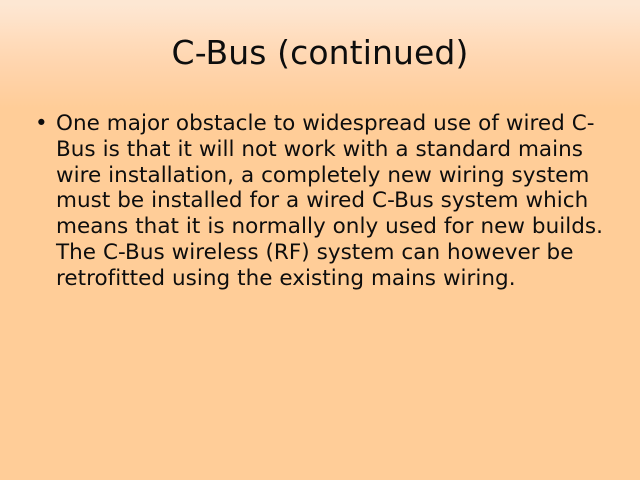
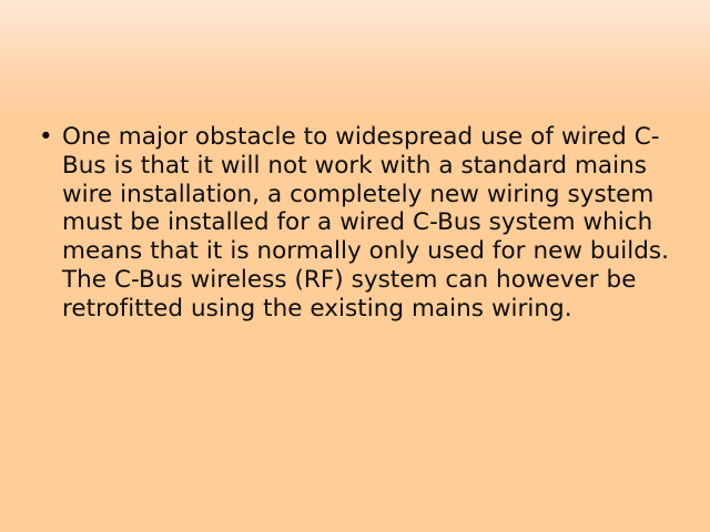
- C-Bus (continued)
  •
  One major obstacle to widespread use of wired C-Bus is that it will not work with a standard mains wire installation, a completely new wiring system must be installed for a wired C-Bus system which means that it is normally only used for new builds. The C-Bus wireless (RF) system can however be retrofitted using the existing mains wiring.
